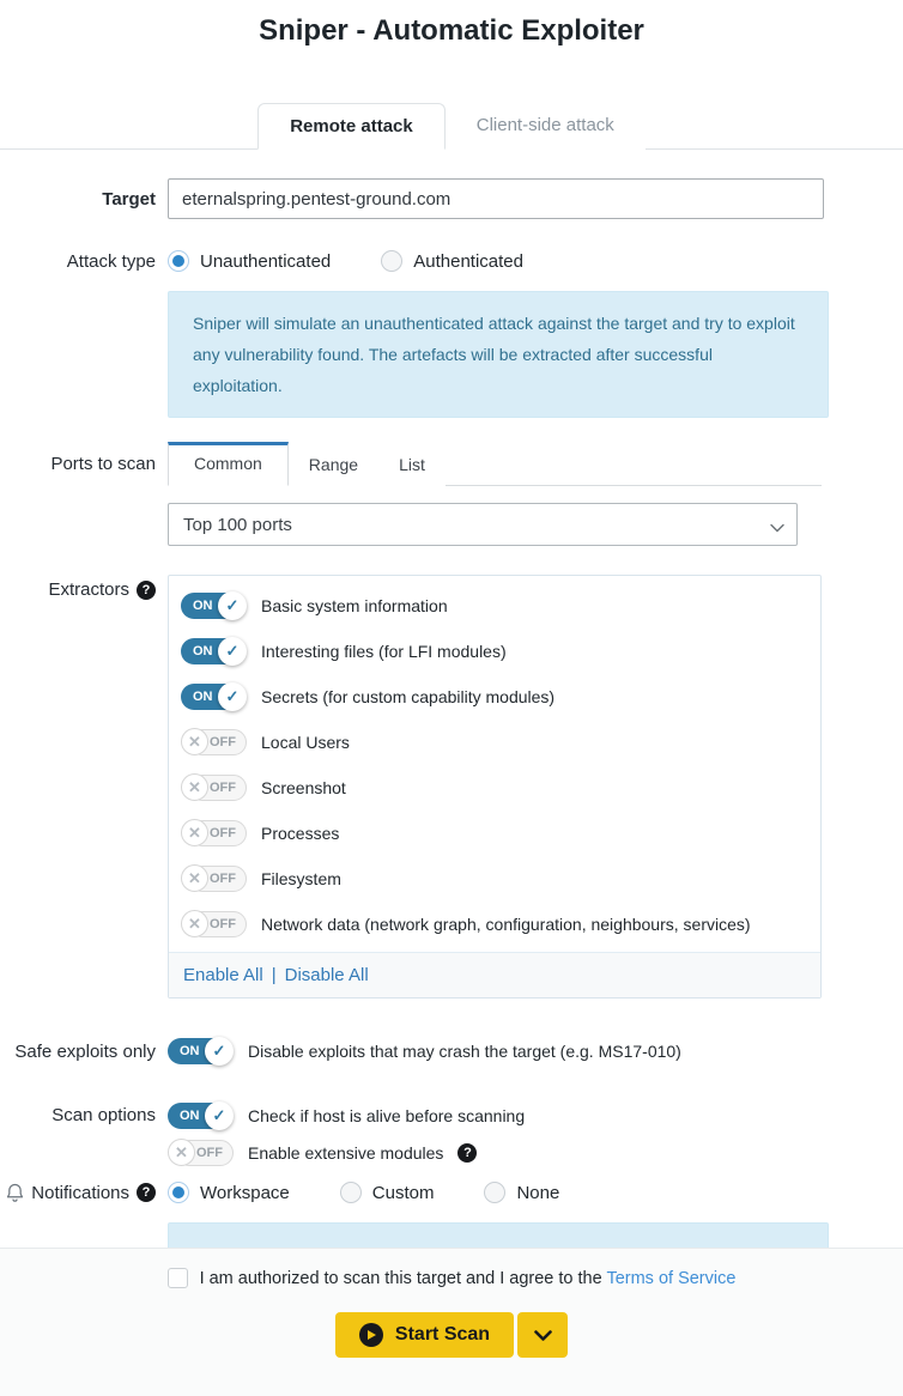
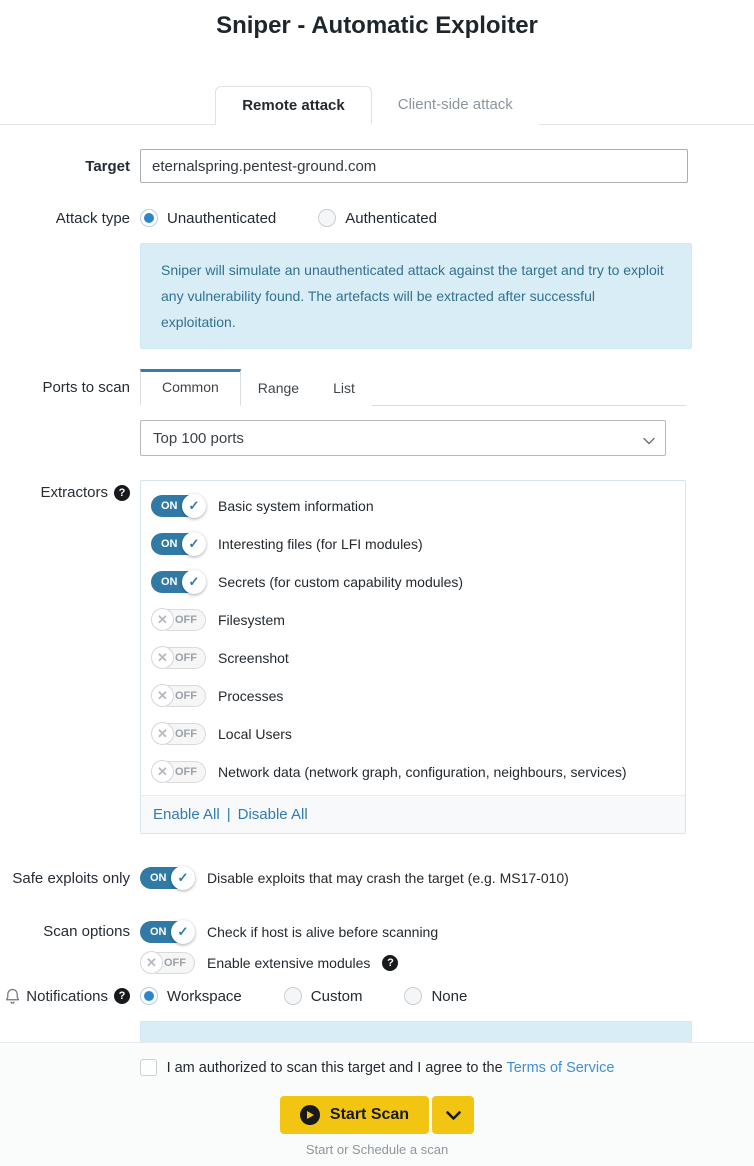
  Sniper - Automatic Exploiter
  Remote attack
  Client-side attack
  Target
  eternalspring.pentest-ground.com
  Attack type
  Unauthenticated
  Authenticated
  Sniper will simulate an unauthenticated attack against the target and try to exploit any vulnerability found. The artefacts will be extracted after successful exploitation.
  Ports to scan
  Common
  Range
  List
  Top 100 ports
  Extractors
  ?
  ON
  ✓
  Basic system information
  ON
  ✓
  Interesting files (for LFI modules)
  ON
  ✓
  Secrets (for custom capability modules)
  OFF
  ✕
- Local Users
+ Filesystem
  OFF
  ✕
  Screenshot
  OFF
  ✕
  Processes
  OFF
  ✕
- Filesystem
+ Local Users
  OFF
  ✕
  Network data (network graph, configuration, neighbours, services)
  Enable All
  |
  Disable All
  Safe exploits only
  ON
  ✓
  Disable exploits that may crash the target (e.g. MS17-010)
  Scan options
  ON
  ✓
  Check if host is alive before scanning
  OFF
  ✕
  Enable extensive modules
  ?
  Notifications
  ?
  Workspace
  Custom
  None
  I am authorized to scan this target and I agree to the Terms of Service
  Start Scan
+ Start or Schedule a scan
